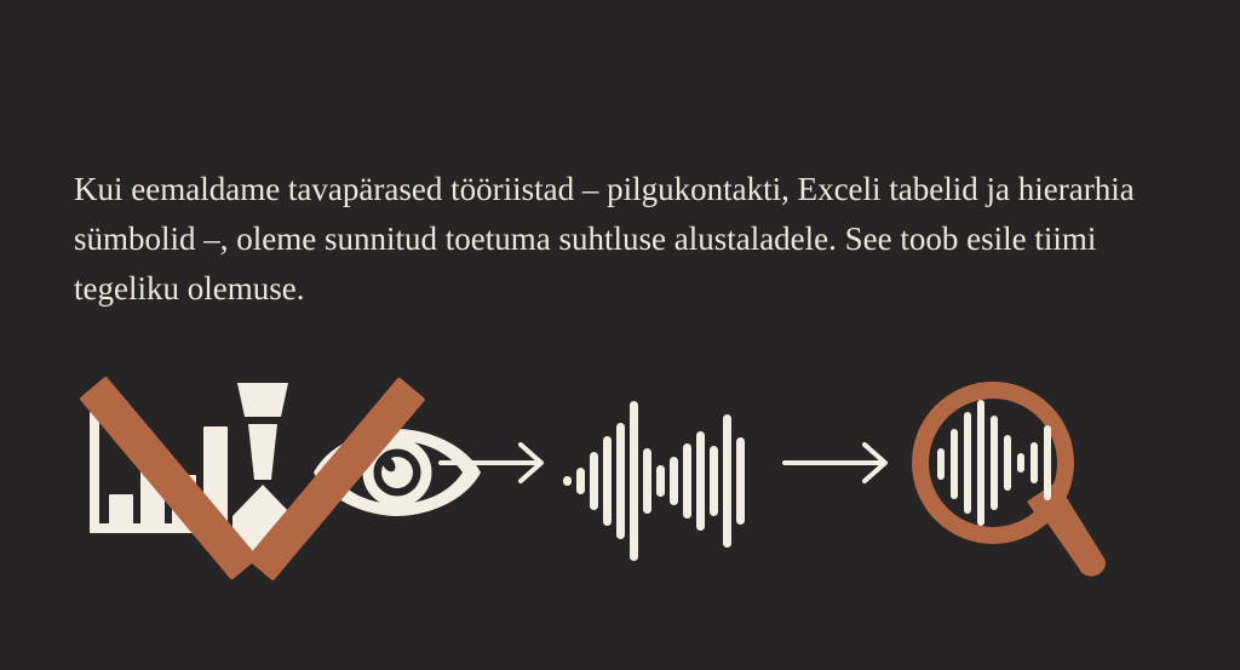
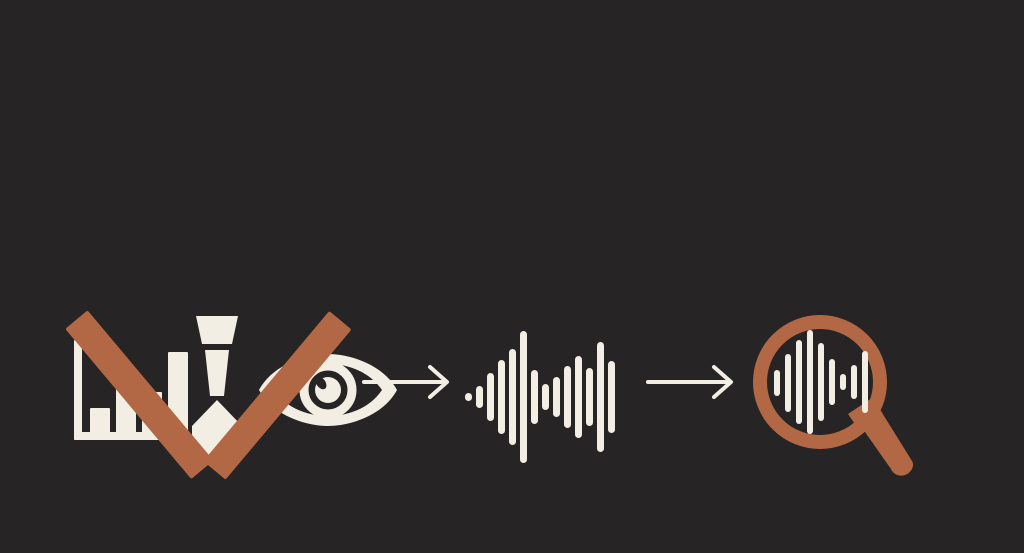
- Kui eemaldame tavapärased tööriistad – pilgukontakti, Exceli tabelid ja hierarhia sümbolid –, oleme sunnitud toetuma suhtluse alustaladele. See toob esile tiimi tegeliku olemuse.
